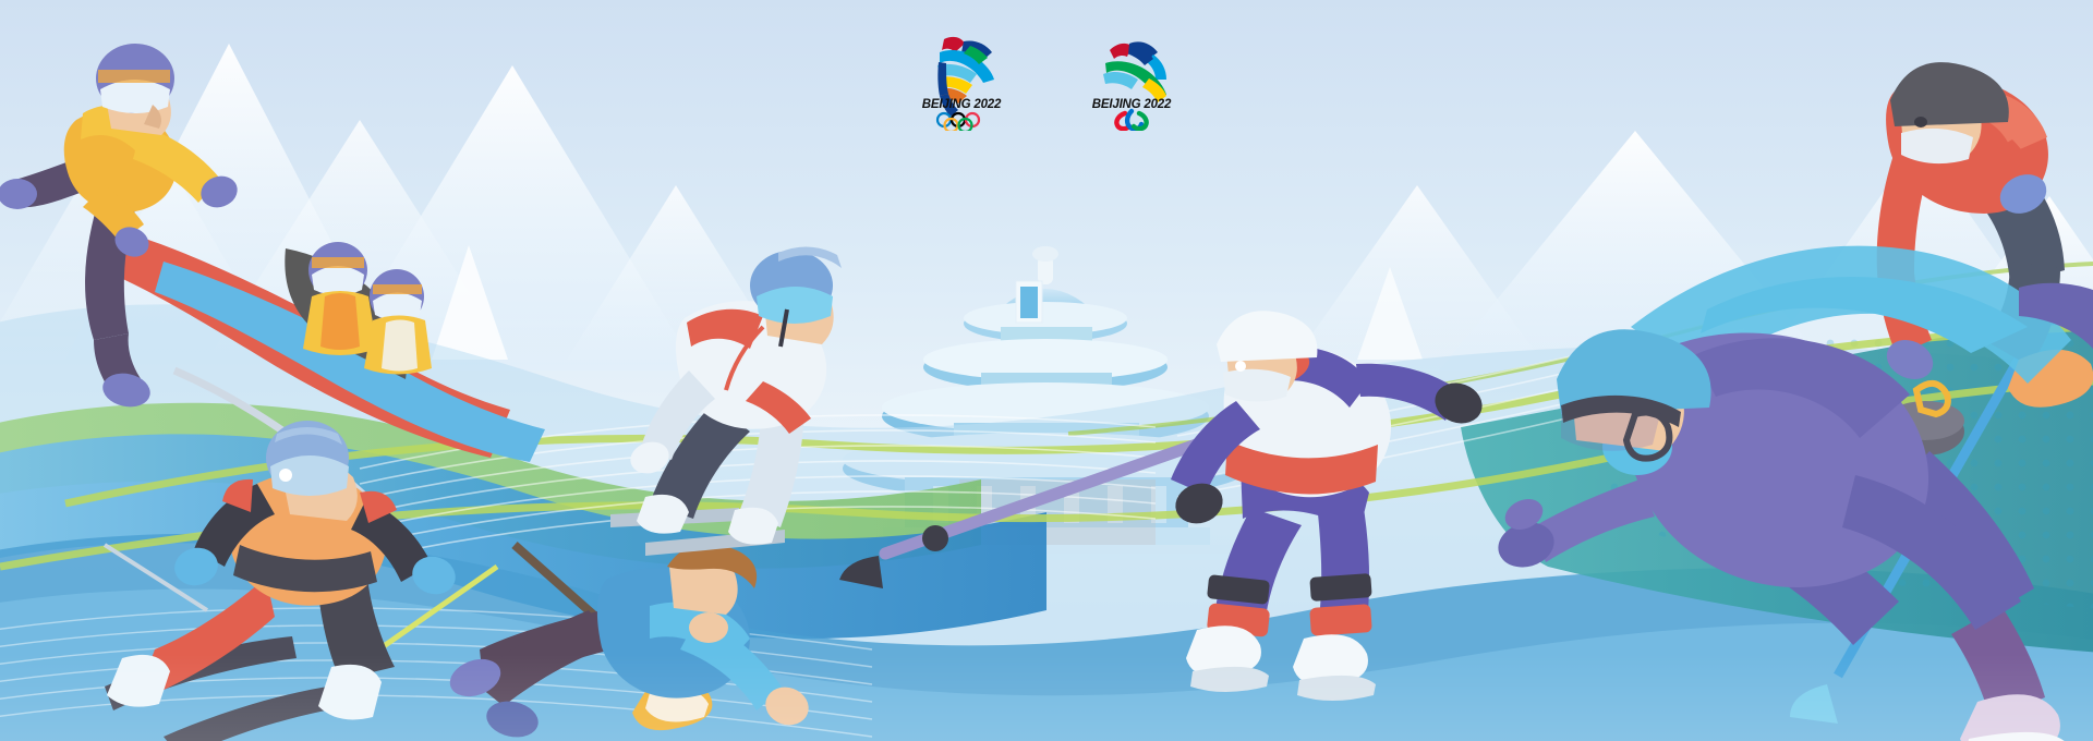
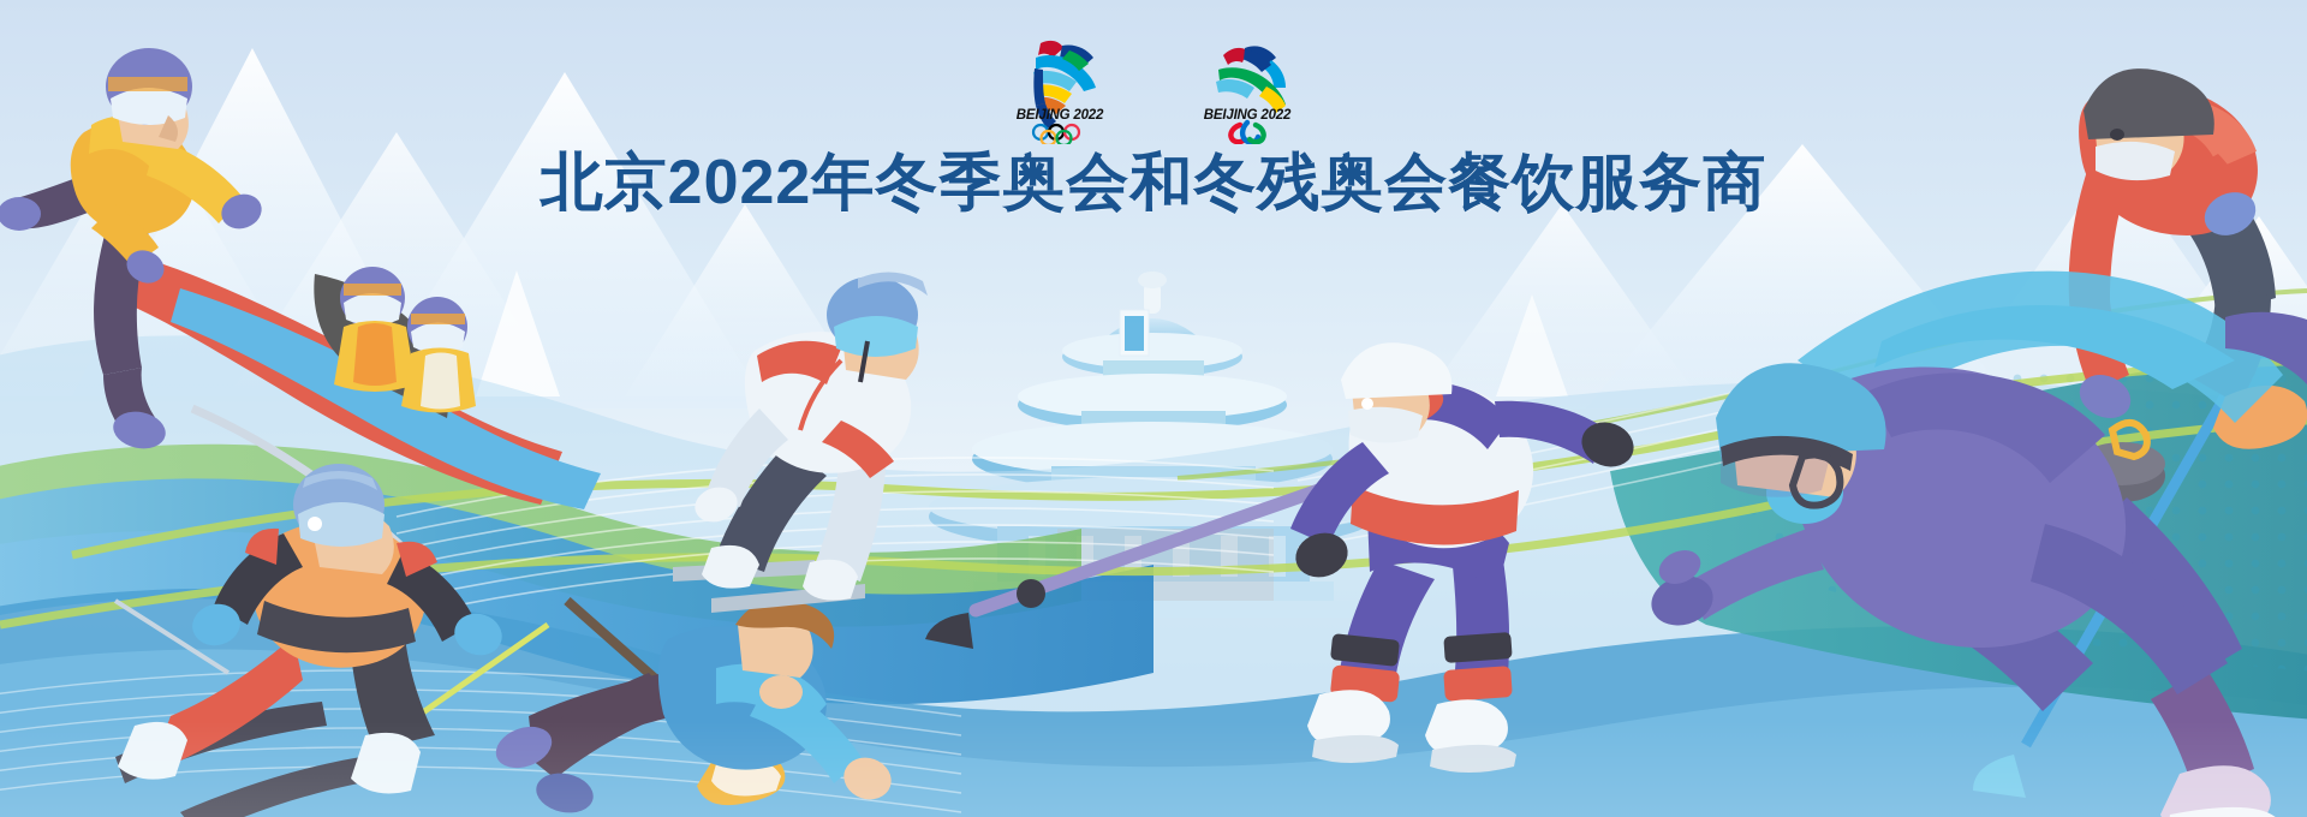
  BEIJING 2022
  BEIJING 2022
+ 北京2022年冬季奥会和冬残奥会餐饮服务商
